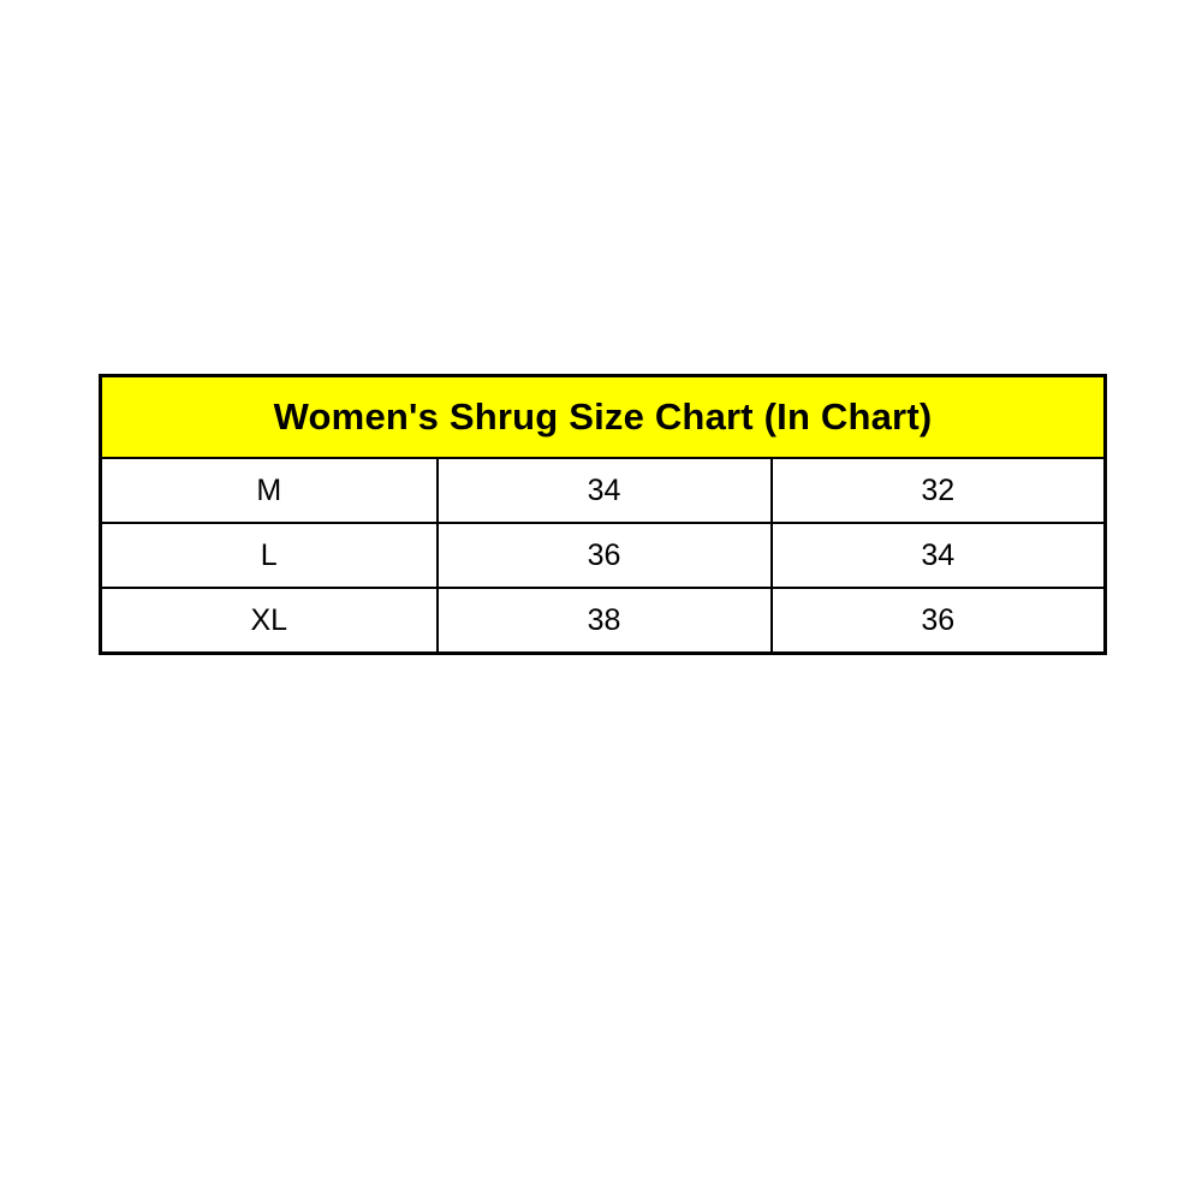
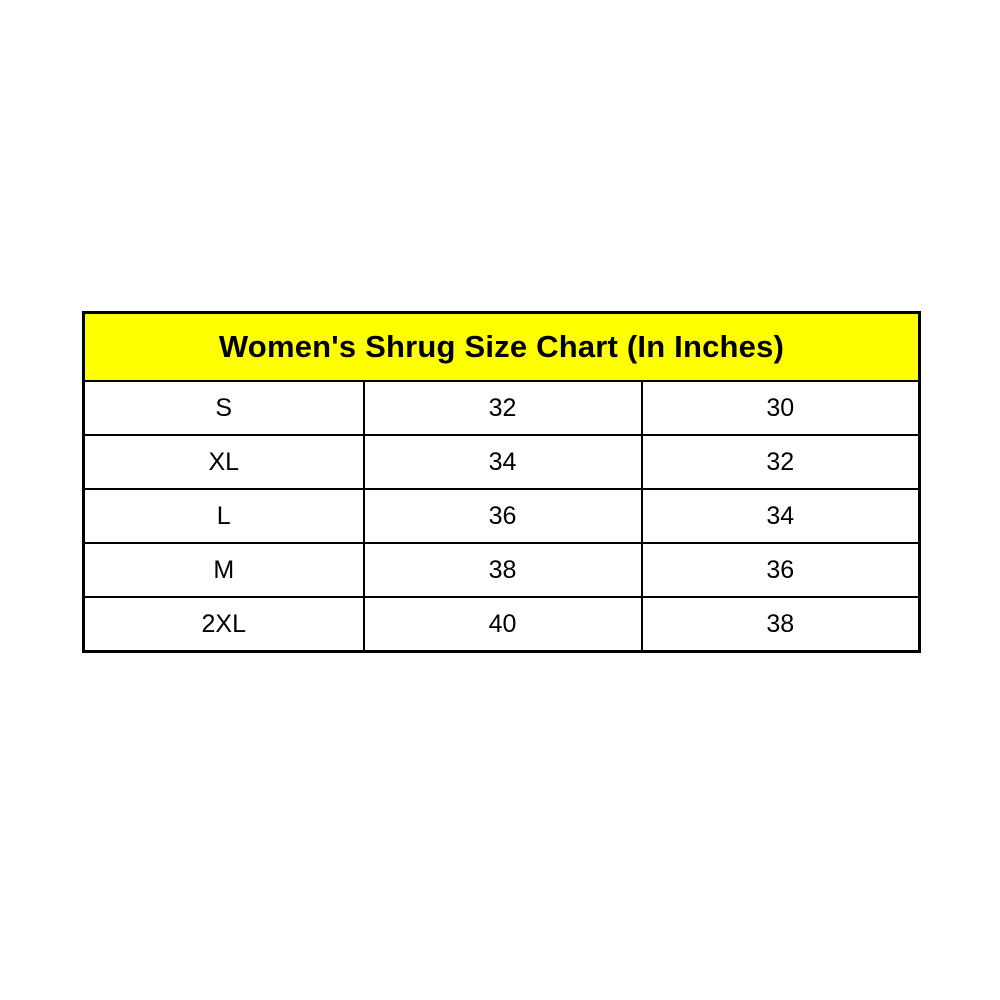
- Women's Shrug Size Chart (In Chart)
+ Women's Shrug Size Chart (In Inches)
+ S	32	30
- M	34	32
+ XL	34	32
  L	36	34
- XL	38	36
+ M	38	36
+ 2XL	40	38
